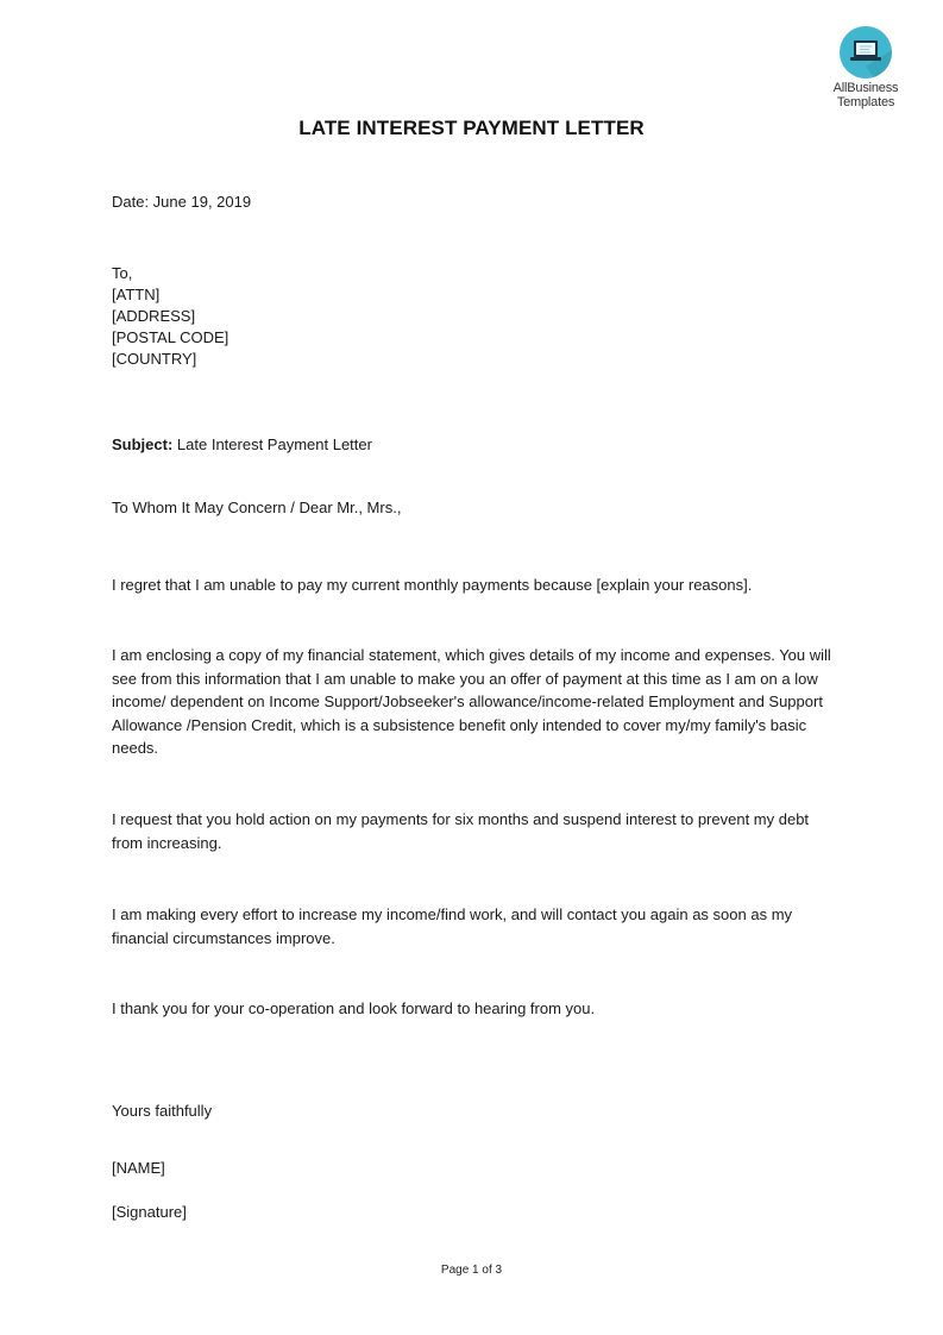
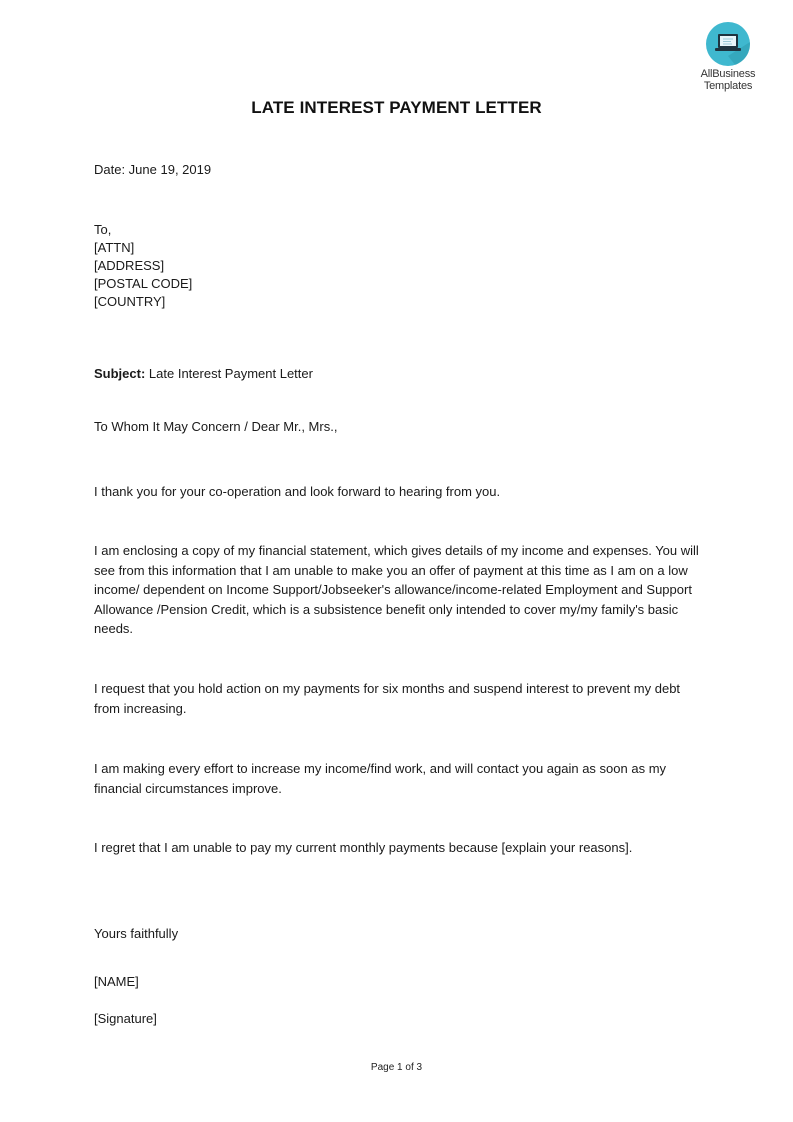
  AllBusiness
  Templates
  LATE INTEREST PAYMENT LETTER
  Date: June 19, 2019
  To,
  [ATTN]
  [ADDRESS]
  [POSTAL CODE]
  [COUNTRY]
  Subject: Late Interest Payment Letter
  To Whom It May Concern / Dear Mr., Mrs.,
- I regret that I am unable to pay my current monthly payments because [explain your reasons].
+ I thank you for your co-operation and look forward to hearing from you.
  I am enclosing a copy of my financial statement, which gives details of my income and expenses. You will see from this information that I am unable to make you an offer of payment at this time as I am on a low income/ dependent on Income Support/Jobseeker's allowance/income-related Employment and Support Allowance /Pension Credit, which is a subsistence benefit only intended to cover my/my family's basic needs.
  I request that you hold action on my payments for six months and suspend interest to prevent my debt from increasing.
  I am making every effort to increase my income/find work, and will contact you again as soon as my financial circumstances improve.
- I thank you for your co-operation and look forward to hearing from you.
+ I regret that I am unable to pay my current monthly payments because [explain your reasons].
  Yours faithfully
  [NAME]
  [Signature]
  Page 1 of 3
